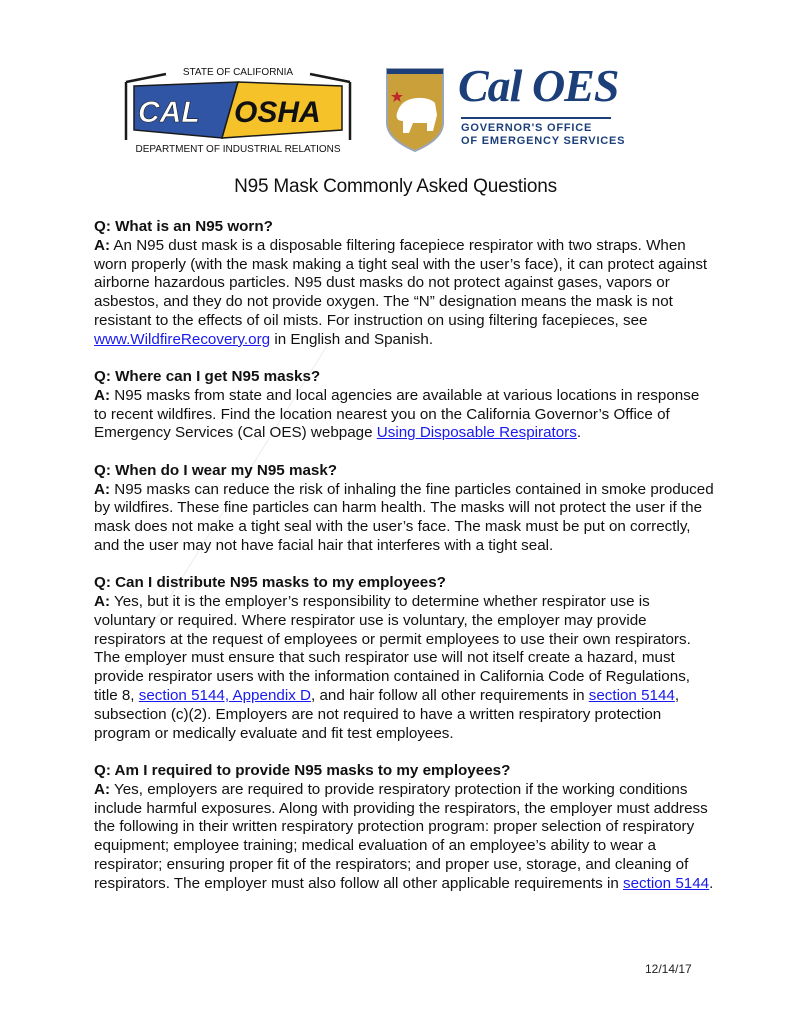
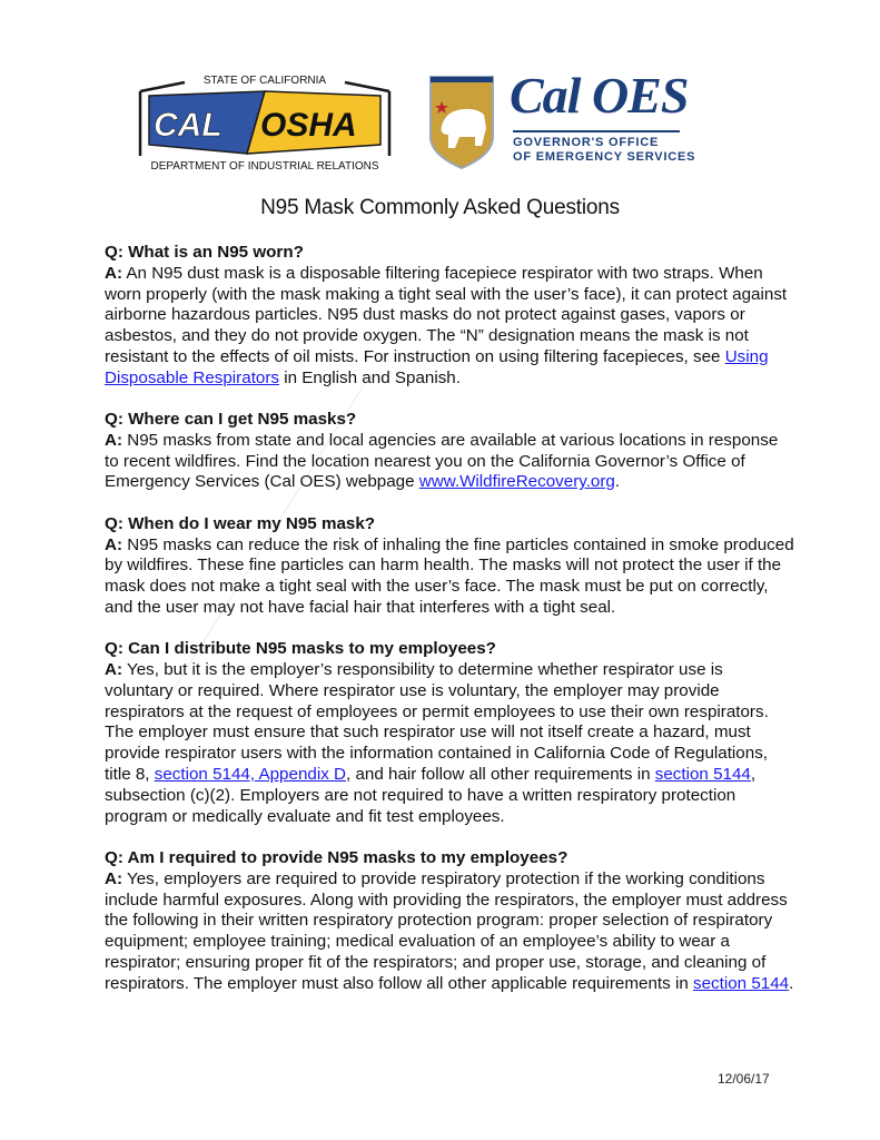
  CAL
  OSHA
  STATE OF CALIFORNIA
  DEPARTMENT OF INDUSTRIAL RELATIONS
  Cal OES
  GOVERNOR'S OFFICE
  OF EMERGENCY SERVICES
  N95 Mask Commonly Asked Questions
  Q: What is an N95 worn?
- A: An N95 dust mask is a disposable filtering facepiece respirator with two straps. When worn properly (with the mask making a tight seal with the user’s face), it can protect against airborne hazardous particles. N95 dust masks do not protect against gases, vapors or asbestos, and they do not provide oxygen. The “N” designation means the mask is not resistant to the effects of oil mists. For instruction on using filtering facepieces, see www.WildfireRecovery.org in English and Spanish.
+ A: An N95 dust mask is a disposable filtering facepiece respirator with two straps. When worn properly (with the mask making a tight seal with the user’s face), it can protect against airborne hazardous particles. N95 dust masks do not protect against gases, vapors or asbestos, and they do not provide oxygen. The “N” designation means the mask is not resistant to the effects of oil mists. For instruction on using filtering facepieces, see Using Disposable Respirators in English and Spanish.
  Q: Where can I get N95 masks?
- A: N95 masks from state and local agencies are available at various locations in response to recent wildfires. Find the location nearest you on the California Governor’s Office of Emergency Services (Cal OES) webpage Using Disposable Respirators.
+ A: N95 masks from state and local agencies are available at various locations in response to recent wildfires. Find the location nearest you on the California Governor’s Office of Emergency Services (Cal OES) webpage www.WildfireRecovery.org.
  Q: When do I wear my N95 mask?
  A: N95 masks can reduce the risk of inhaling the fine particles contained in smoke produced by wildfires. These fine particles can harm health. The masks will not protect the user if the mask does not make a tight seal with the user’s face. The mask must be put on correctly, and the user may not have facial hair that interferes with a tight seal.
  Q: Can I distribute N95 masks to my employees?
  A: Yes, but it is the employer’s responsibility to determine whether respirator use is voluntary or required. Where respirator use is voluntary, the employer may provide respirators at the request of employees or permit employees to use their own respirators. The employer must ensure that such respirator use will not itself create a hazard, must provide respirator users with the information contained in California Code of Regulations, title 8, section 5144, Appendix D, and hair follow all other requirements in section 5144, subsection (c)(2). Employers are not required to have a written respiratory protection program or medically evaluate and fit test employees.
  Q: Am I required to provide N95 masks to my employees?
  A: Yes, employers are required to provide respiratory protection if the working conditions include harmful exposures. Along with providing the respirators, the employer must address the following in their written respiratory protection program: proper selection of respiratory equipment; employee training; medical evaluation of an employee’s ability to wear a respirator; ensuring proper fit of the respirators; and proper use, storage, and cleaning of respirators. The employer must also follow all other applicable requirements in section 5144.
- 12/14/17
+ 12/06/17
